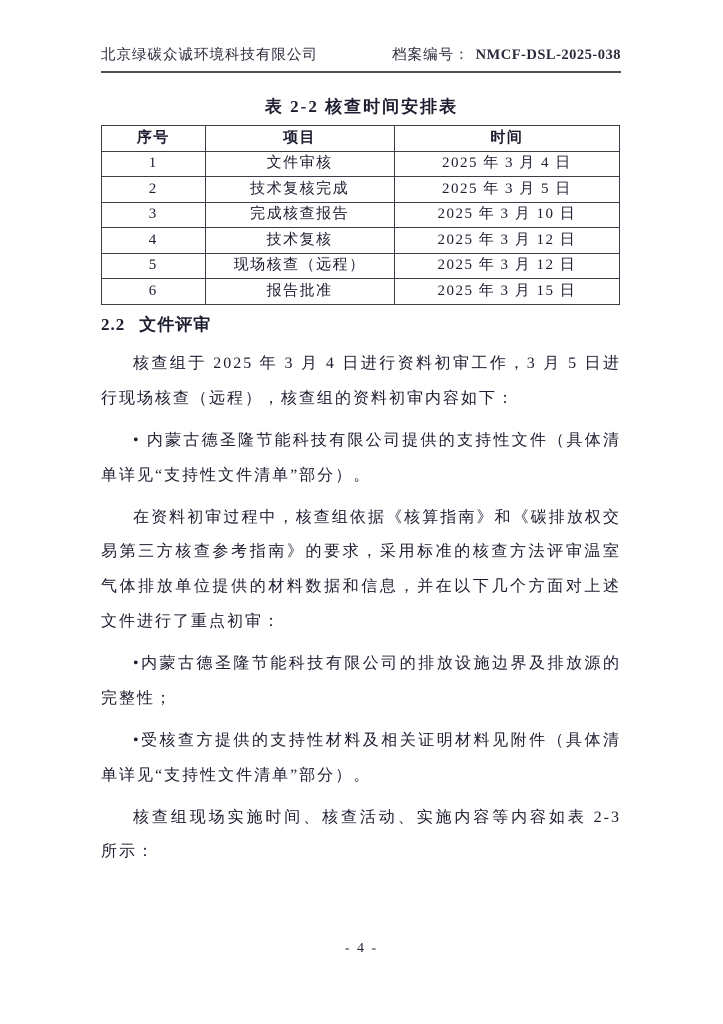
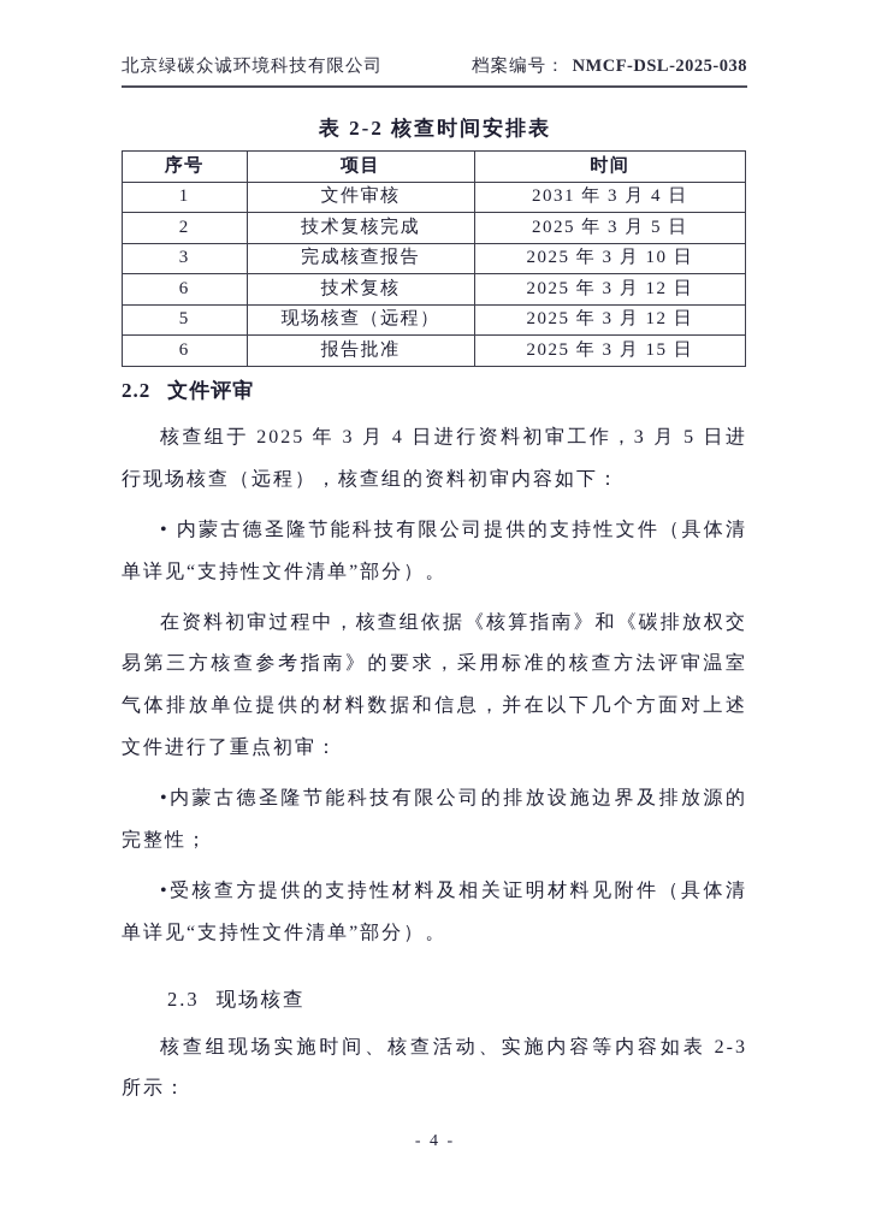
  北京绿碳众诚环境科技有限公司
  档案编号： NMCF-DSL-2025-038
  表 2-2 核查时间安排表
  序号	项目	时间
- 1	文件审核	2025 年 3 月 4 日
+ 1	文件审核	2031 年 3 月 4 日
  2	技术复核完成	2025 年 3 月 5 日
  3	完成核查报告	2025 年 3 月 10 日
- 4	技术复核	2025 年 3 月 12 日
+ 6	技术复核	2025 年 3 月 12 日
  5	现场核查（远程）	2025 年 3 月 12 日
  6	报告批准	2025 年 3 月 15 日
  2.2 文件评审
  核查组于 2025 年 3 月 4 日进行资料初审工作，3 月 5 日进行现场核查（远程），核查组的资料初审内容如下：
  • 内蒙古德圣隆节能科技有限公司提供的支持性文件（具体清单详见“支持性文件清单”部分）。
  在资料初审过程中，核查组依据《核算指南》和《碳排放权交易第三方核查参考指南》的要求，采用标准的核查方法评审温室气体排放单位提供的材料数据和信息，并在以下几个方面对上述文件进行了重点初审：
  •内蒙古德圣隆节能科技有限公司的排放设施边界及排放源的完整性；
  •受核查方提供的支持性材料及相关证明材料见附件（具体清单详见“支持性文件清单”部分）。
+ 2.3 现场核查
  核查组现场实施时间、核查活动、实施内容等内容如表 2-3 所示：
  - 4 -
